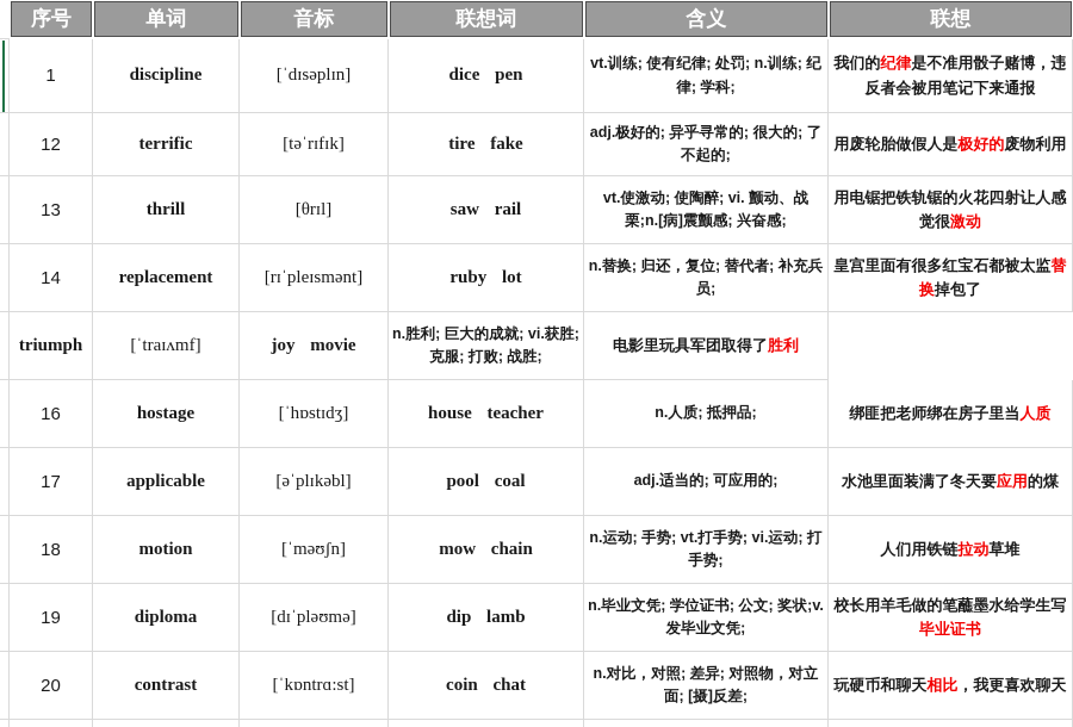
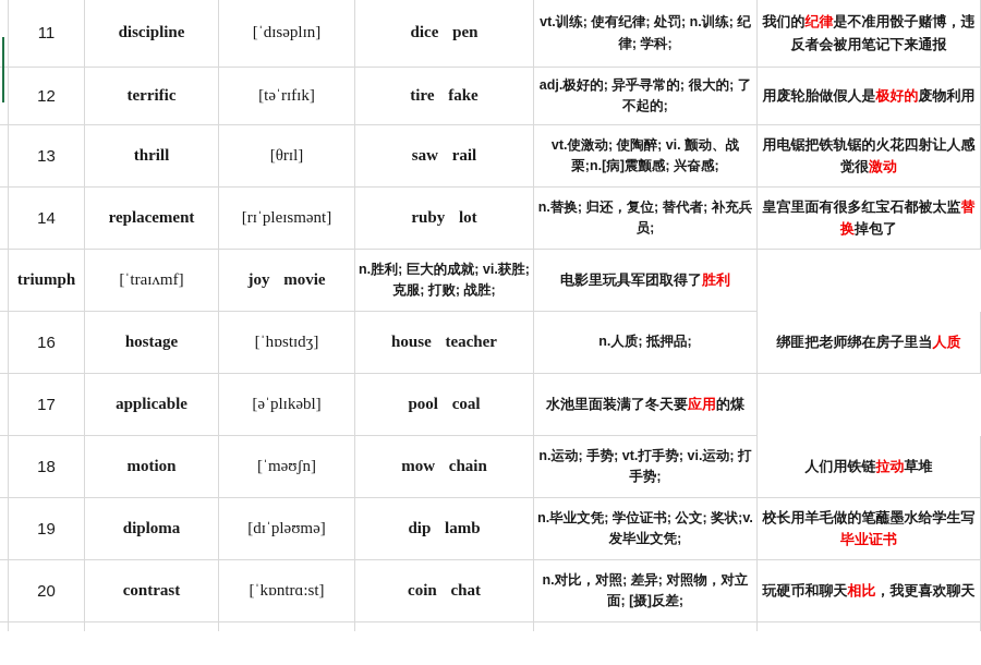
- 序号
- 单词
- 音标
- 联想词
- 含义
- 联想
- 1
+ 11
  discipline
  [ˈdɪsəplɪn]
  dice pen
  vt.训练; 使有纪律; 处罚; n.训练; 纪律; 学科;
  我们的纪律是不准用骰子赌博，违反者会被用笔记下来通报
  12
  terrific
  [təˈrɪfɪk]
  tire fake
  adj.极好的; 异乎寻常的; 很大的; 了不起的;
  用废轮胎做假人是极好的废物利用
  13
  thrill
  [θrɪl]
  saw rail
  vt.使激动; 使陶醉; vi. 颤动、战栗;n.[病]震颤感; 兴奋感;
  用电锯把铁轨锯的火花四射让人感觉很激动
  14
  replacement
  [rɪˈpleɪsmənt]
  ruby lot
  n.替换; 归还，复位; 替代者; 补充兵员;
  皇宫里面有很多红宝石都被太监替换掉包了
  triumph
  [ˈtraɪʌmf]
  joy movie
  n.胜利; 巨大的成就; vi.获胜; 克服; 打败; 战胜;
  电影里玩具军团取得了胜利
  16
  hostage
  [ˈhɒstɪdʒ]
  house teacher
  n.人质; 抵押品;
  绑匪把老师绑在房子里当人质
  17
  applicable
  [əˈplɪkəbl]
  pool coal
- adj.适当的; 可应用的;
  水池里面装满了冬天要应用的煤
  18
  motion
  [ˈməʊʃn]
  mow chain
  n.运动; 手势; vt.打手势; vi.运动; 打手势;
  人们用铁链拉动草堆
  19
  diploma
  [dɪˈpləʊmə]
  dip lamb
  n.毕业文凭; 学位证书; 公文; 奖状;v.发毕业文凭;
  校长用羊毛做的笔蘸墨水给学生写毕业证书
  20
  contrast
  [ˈkɒntrɑ:st]
  coin chat
  n.对比，对照; 差异; 对照物，对立面; [摄]反差;
  玩硬币和聊天相比，我更喜欢聊天
